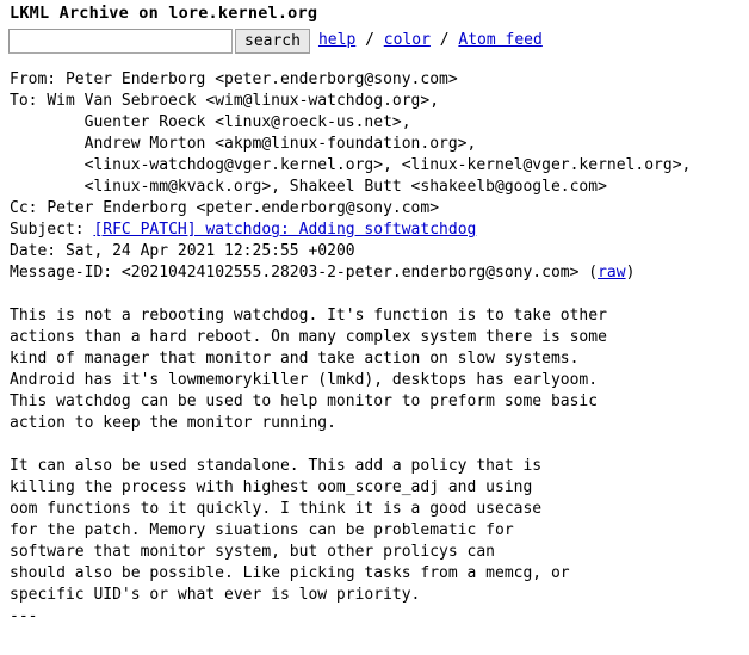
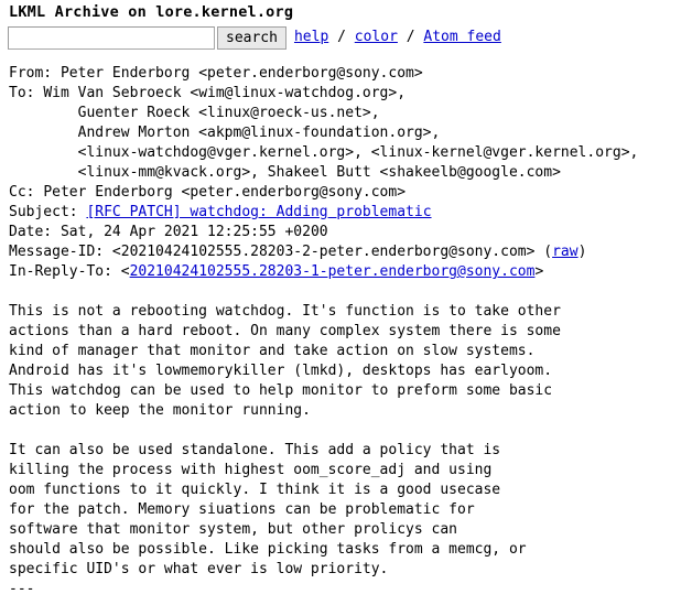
  LKML Archive on lore.kernel.org
  search
  help / color / Atom feed
  From: Peter Enderborg <peter.enderborg@sony.com>
  To: Wim Van Sebroeck <wim@linux-watchdog.org>,
  Guenter Roeck <linux@roeck-us.net>,
  Andrew Morton <akpm@linux-foundation.org>,
  <linux-watchdog@vger.kernel.org>, <linux-kernel@vger.kernel.org>,
  <linux-mm@kvack.org>, Shakeel Butt <shakeelb@google.com>
  Cc: Peter Enderborg <peter.enderborg@sony.com>
- Subject: [RFC PATCH] watchdog: Adding softwatchdog
+ Subject: [RFC PATCH] watchdog: Adding problematic
  Date: Sat, 24 Apr 2021 12:25:55 +0200
  Message-ID: <20210424102555.28203-2-peter.enderborg@sony.com> (raw)
+ In-Reply-To: <20210424102555.28203-1-peter.enderborg@sony.com>
  This is not a rebooting watchdog. It's function is to take other
  actions than a hard reboot. On many complex system there is some
  kind of manager that monitor and take action on slow systems.
  Android has it's lowmemorykiller (lmkd), desktops has earlyoom.
  This watchdog can be used to help monitor to preform some basic
  action to keep the monitor running.It can also be used standalone. This add a policy that is
  killing the process with highest oom_score_adj and using
  oom functions to it quickly. I think it is a good usecase
  for the patch. Memory siuations can be problematic for
  software that monitor system, but other prolicys can
  should also be possible. Like picking tasks from a memcg, or
  specific UID's or what ever is low priority.
  ---
